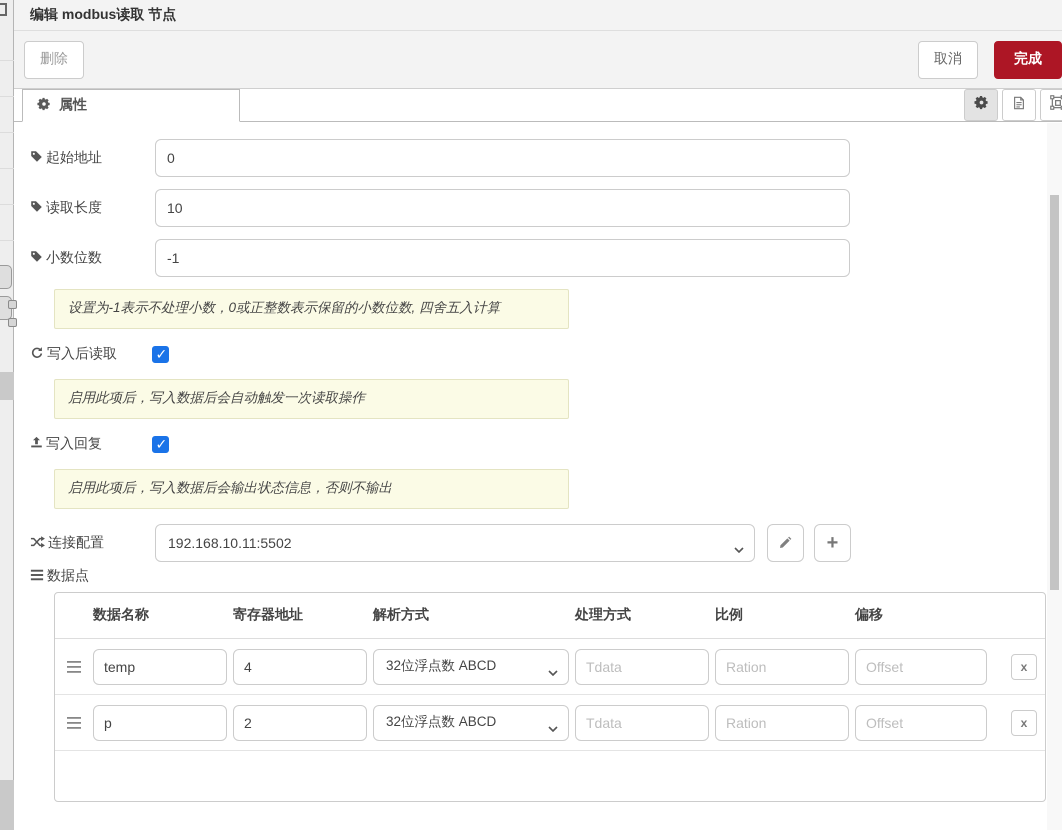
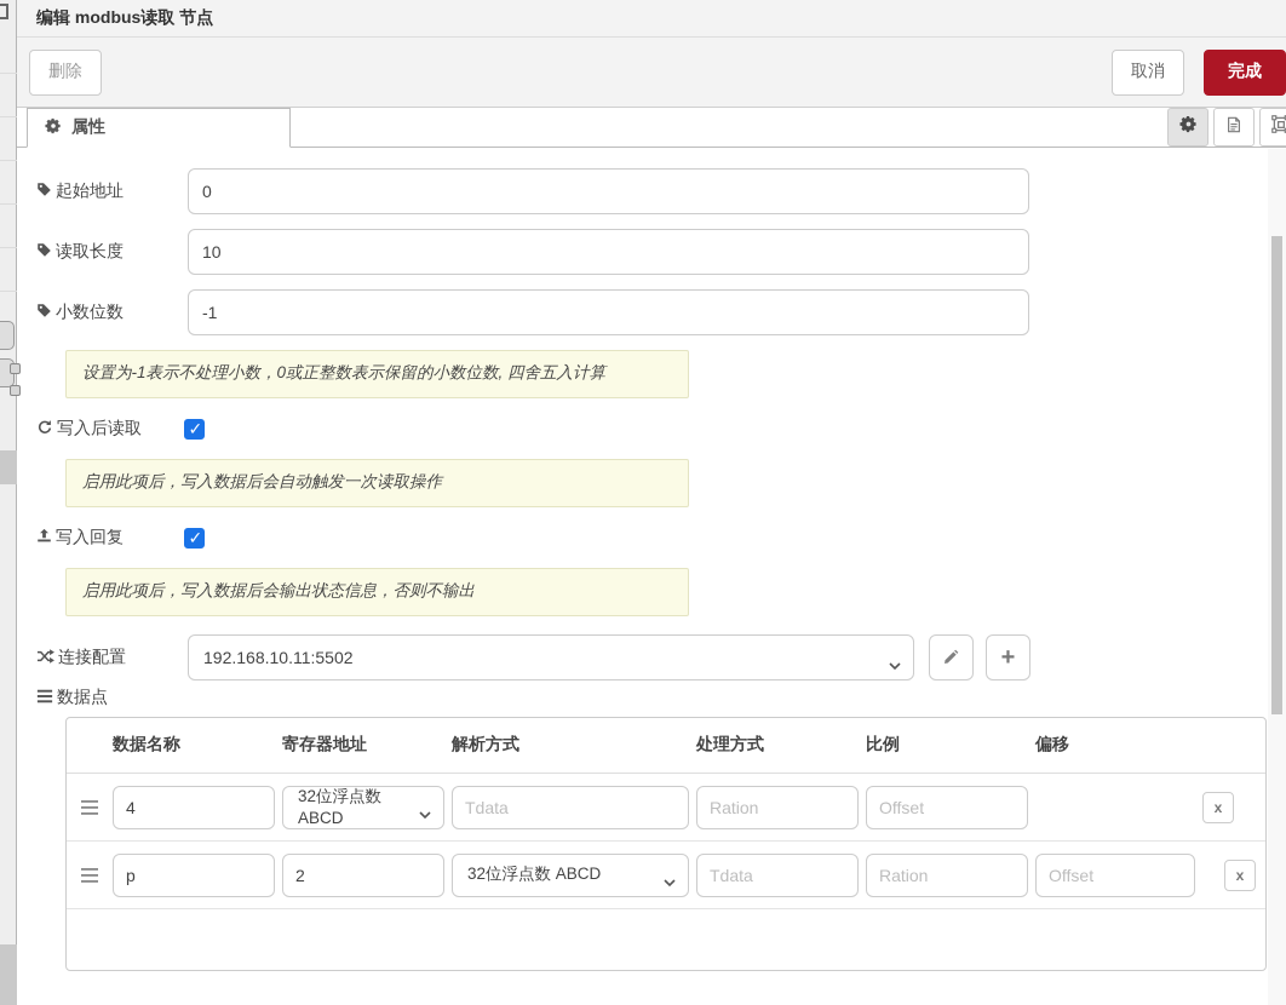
  编辑 modbus读取 节点
  删除
  取消
  完成
  属性
  起始地址
  0
  读取长度
  10
  小数位数
  -1
  设置为-1表示不处理小数，0或正整数表示保留的小数位数, 四舍五入计算
  写入后读取
  启用此项后，写入数据后会自动触发一次读取操作
  写入回复
  启用此项后，写入数据后会输出状态信息，否则不输出
  连接配置
  192.168.10.11:5502
  +
  数据点
  数据名称
  寄存器地址
  解析方式
  处理方式
  比例
  偏移
- temp
  4
  32位浮点数 ABCD
  Tdata
  Ration
  Offset
  x
  p
  2
  32位浮点数 ABCD
  Tdata
  Ration
  Offset
  x
